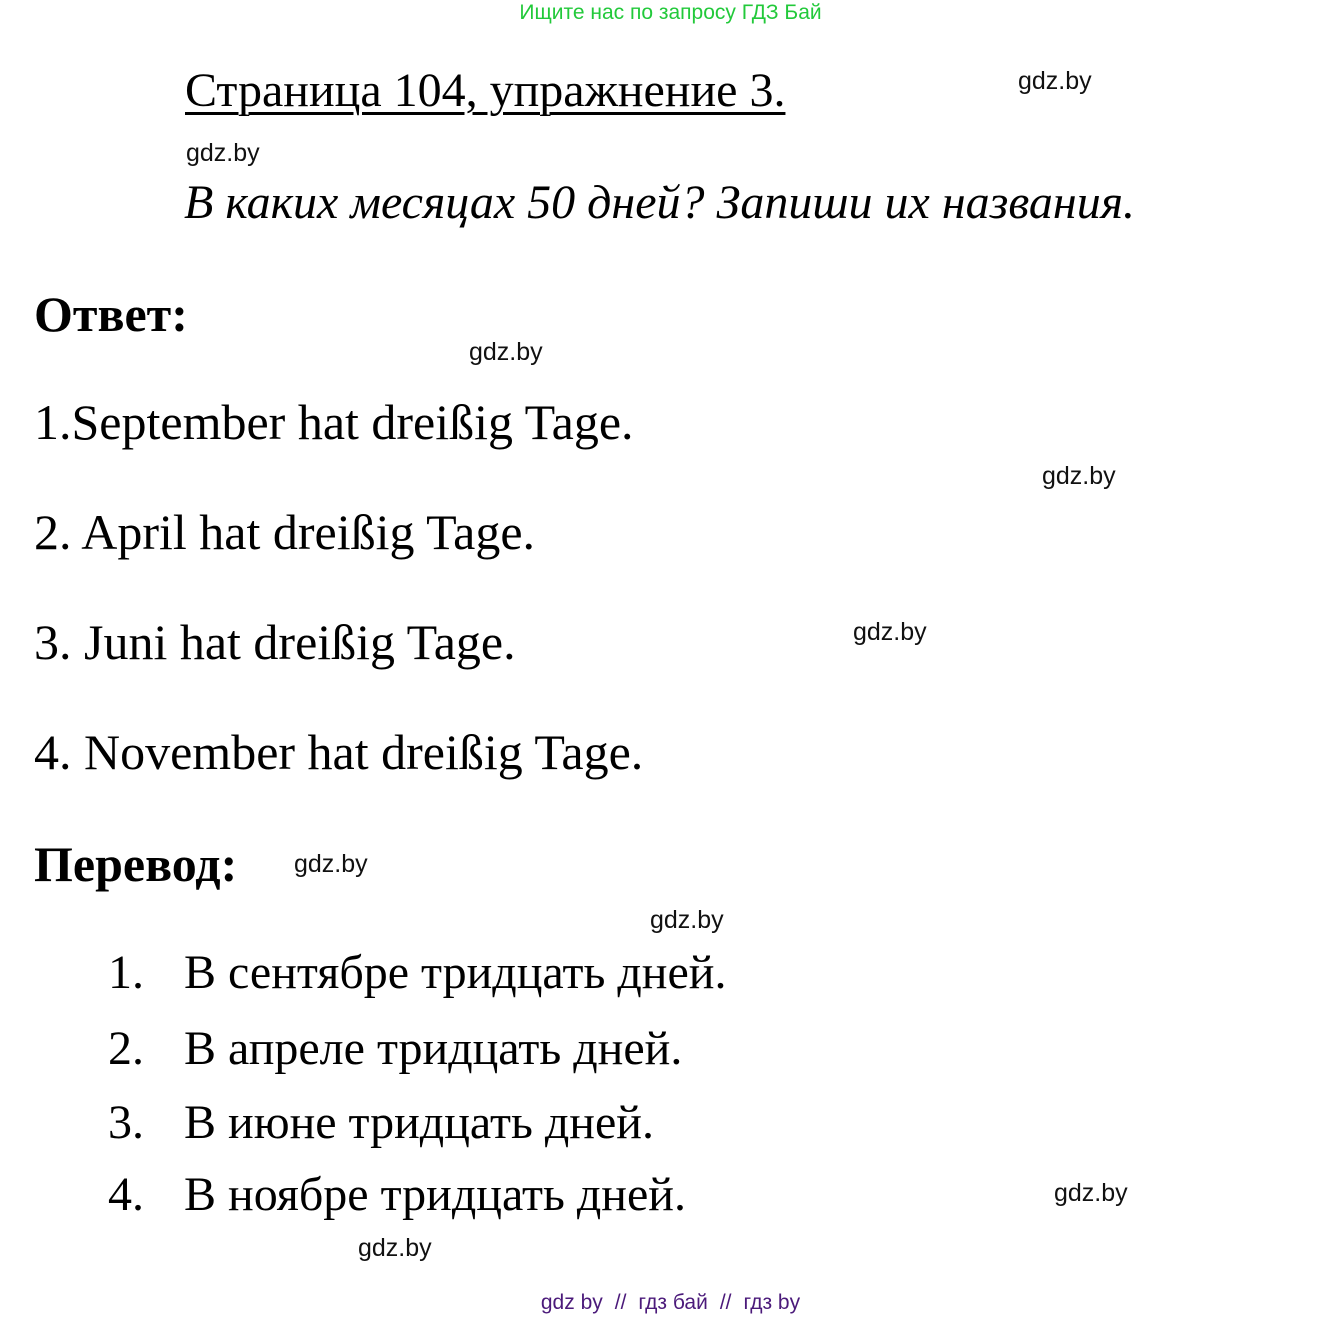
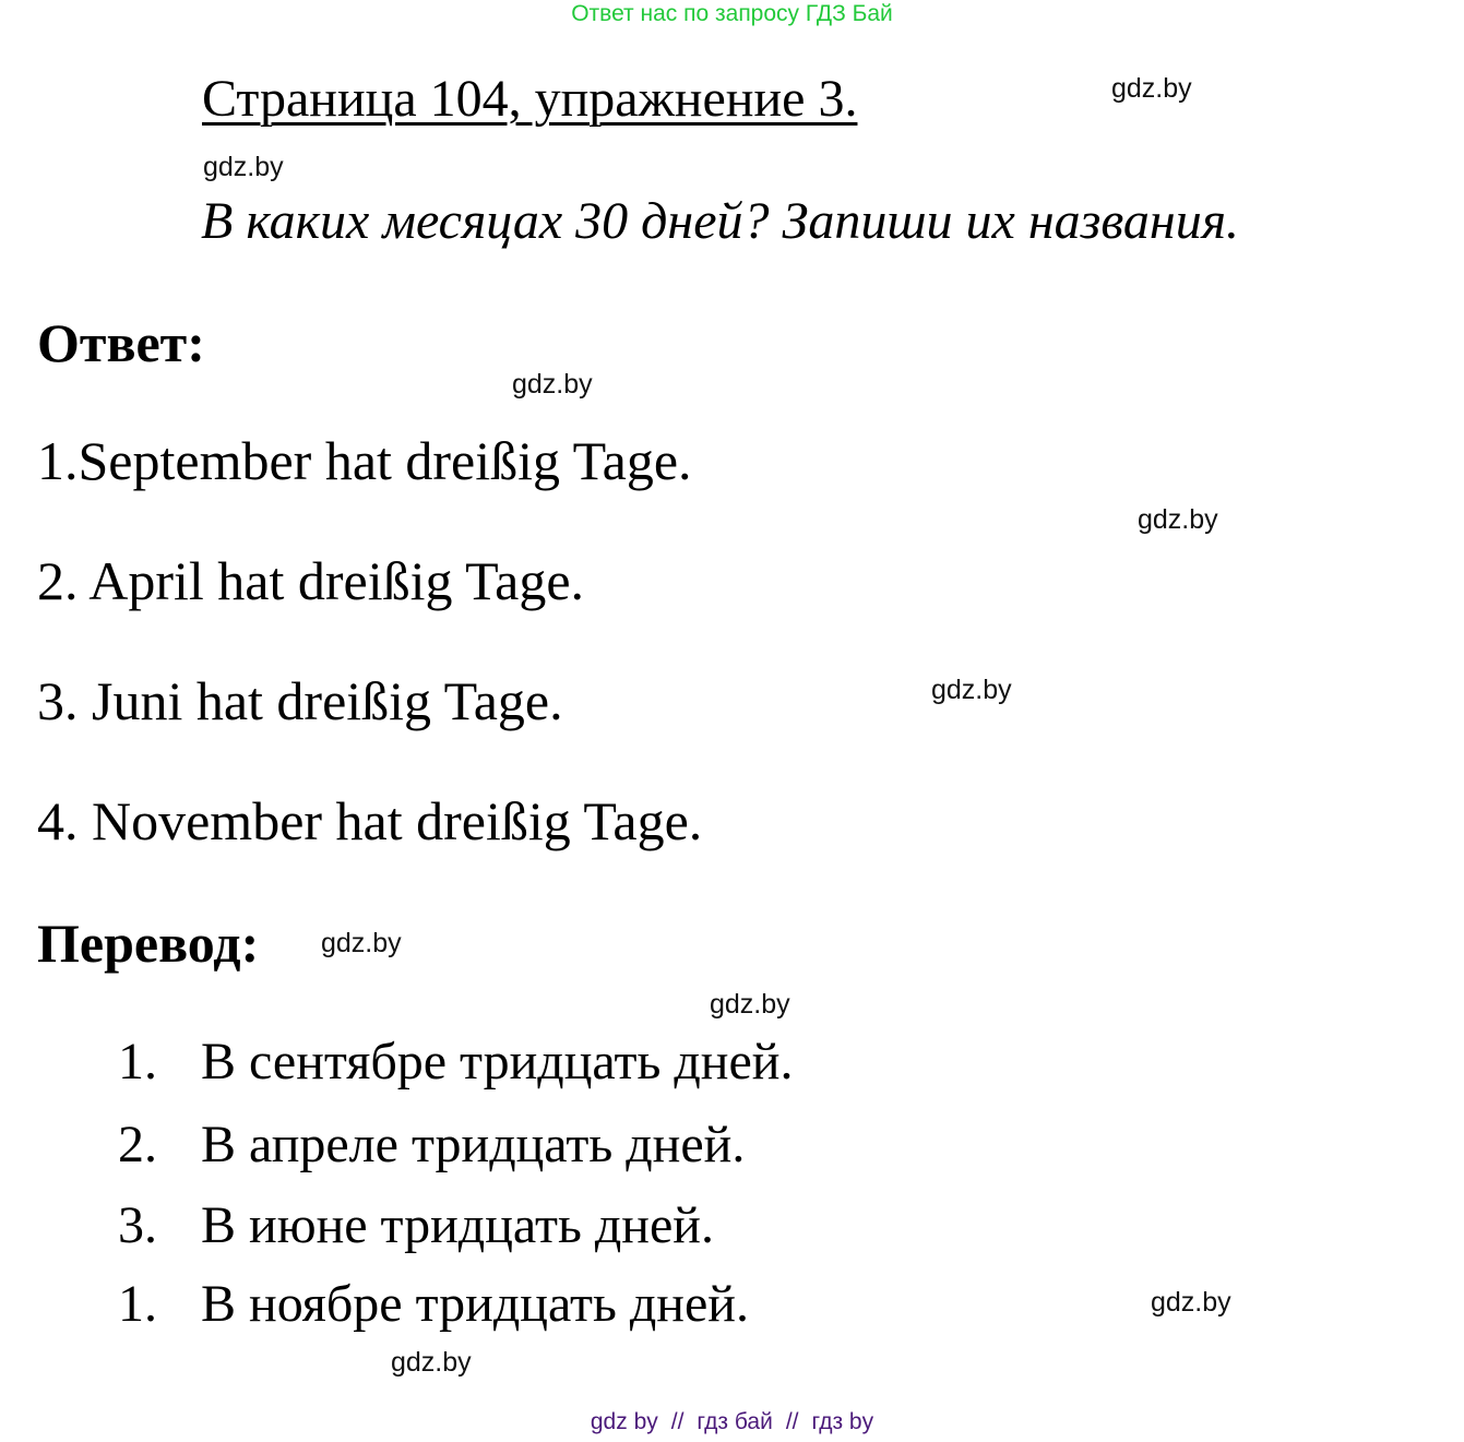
- Ищите нас по запросу ГДЗ Бай
+ Ответ нас по запросу ГДЗ Бай
  Страница 104, упражнение 3.
  gdz.by
  gdz.by
- В каких месяцах 50 дней? Запиши их названия.
+ В каких месяцах 30 дней? Запиши их названия.
  Ответ:
  gdz.by
  1.September hat dreißig Tage.
  gdz.by
  2. April hat dreißig Tage.
  3. Juni hat dreißig Tage.
  gdz.by
  4. November hat dreißig Tage.
  Перевод:
  gdz.by
  gdz.by
  1. В сентябре тридцать дней.
  2. В апреле тридцать дней.
  3. В июне тридцать дней.
- 4. В ноябре тридцать дней.
+ 1. В ноябре тридцать дней.
  gdz.by
  gdz.by
  gdz by // гдз бай // гдз by
